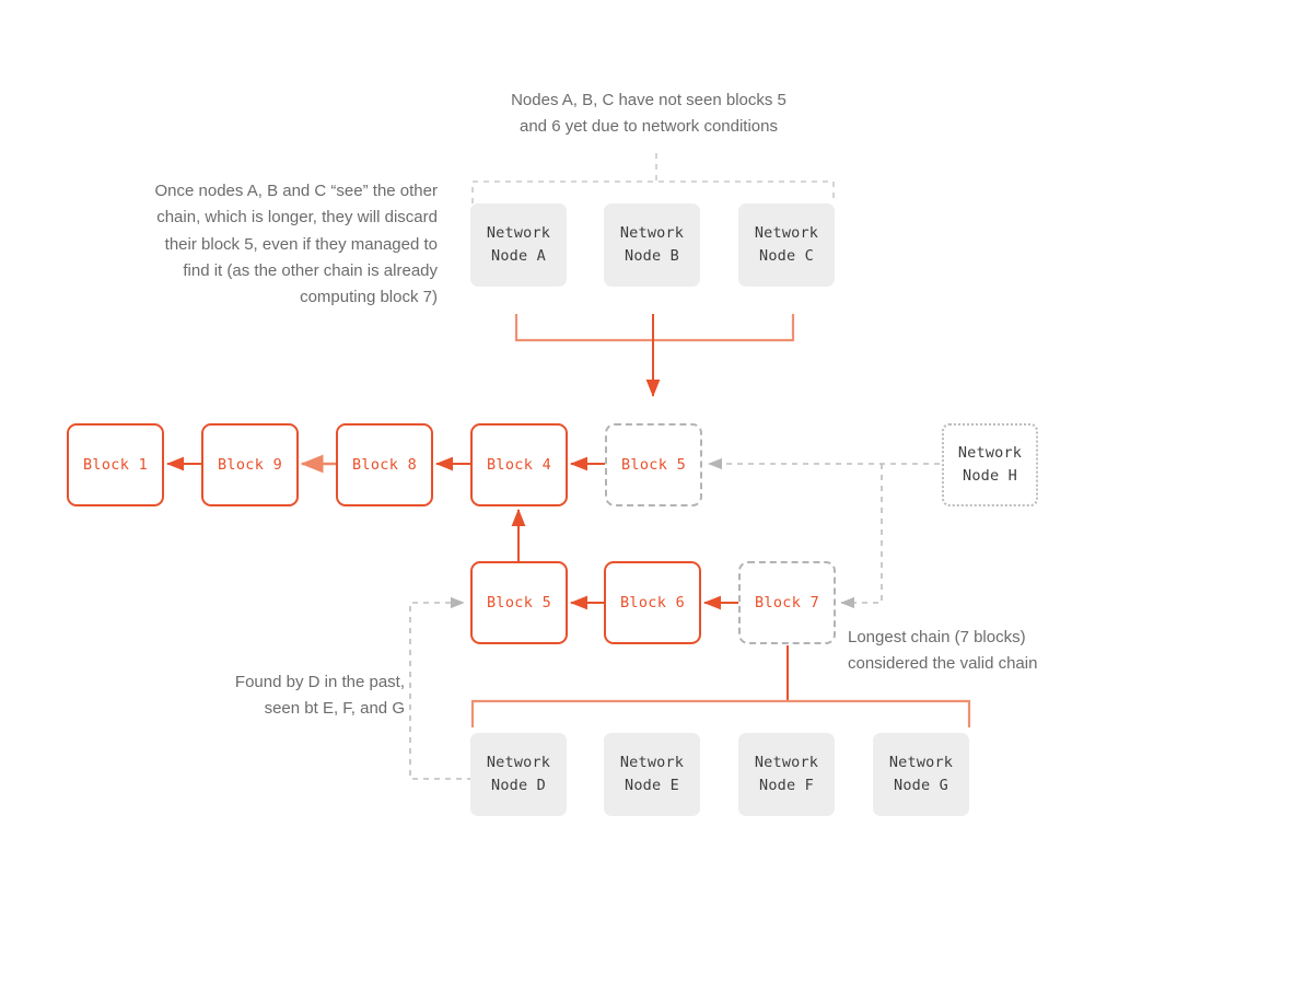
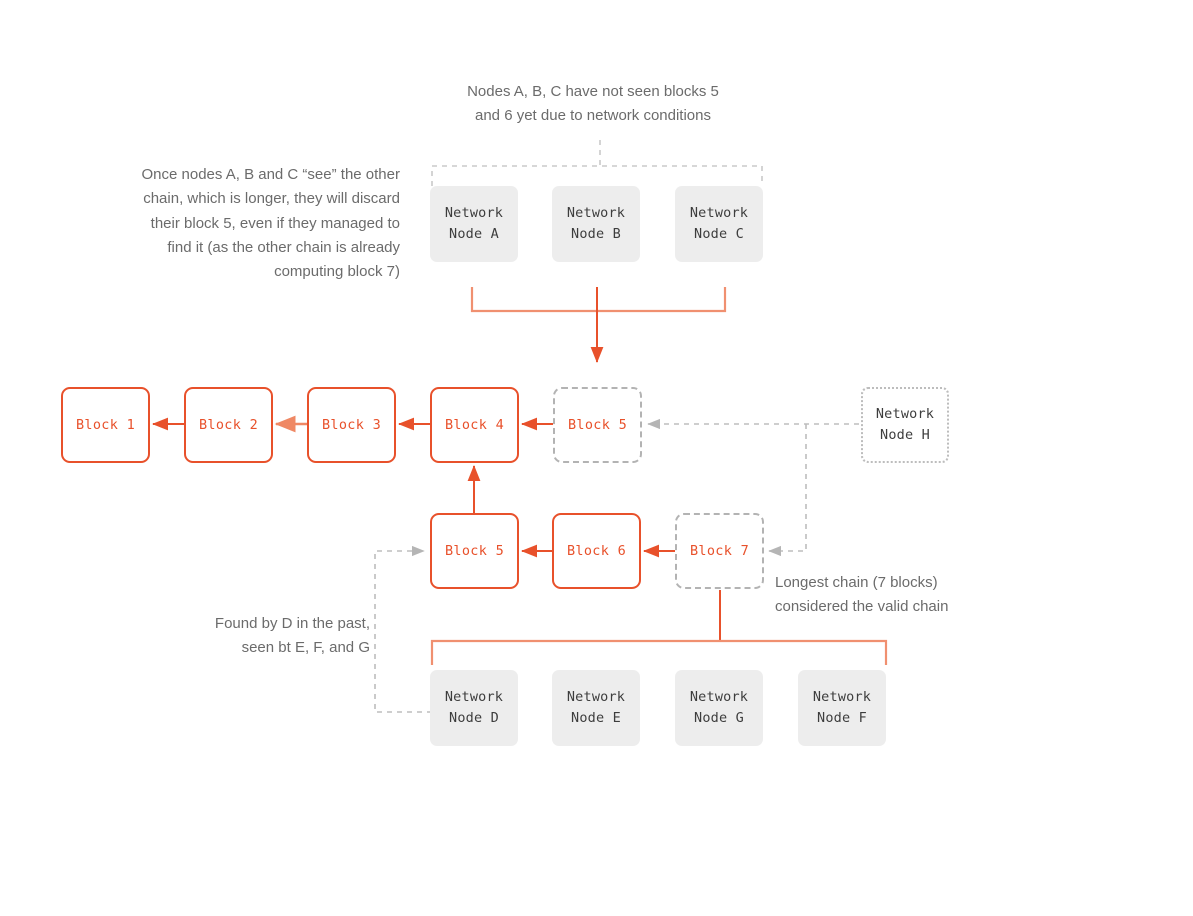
  Nodes A, B, C have not seen blocks 5
  and 6 yet due to network conditions
  Once nodes A, B and C “see” the other
  chain, which is longer, they will discard
  their block 5, even if they managed to
  find it (as the other chain is already
  computing block 7)
  Longest chain (7 blocks)
  considered the valid chain
  Found by D in the past,
  seen bt E, F, and G
  Network
  Node A
  Network
  Node B
  Network
  Node C
  Block 1
- Block 9
+ Block 2
- Block 8
+ Block 3
  Block 4
  Block 5
  Network
  Node H
  Block 5
  Block 6
  Block 7
  Network
  Node D
  Network
  Node E
  Network
- Node F
+ Node G
  Network
- Node G
+ Node F
